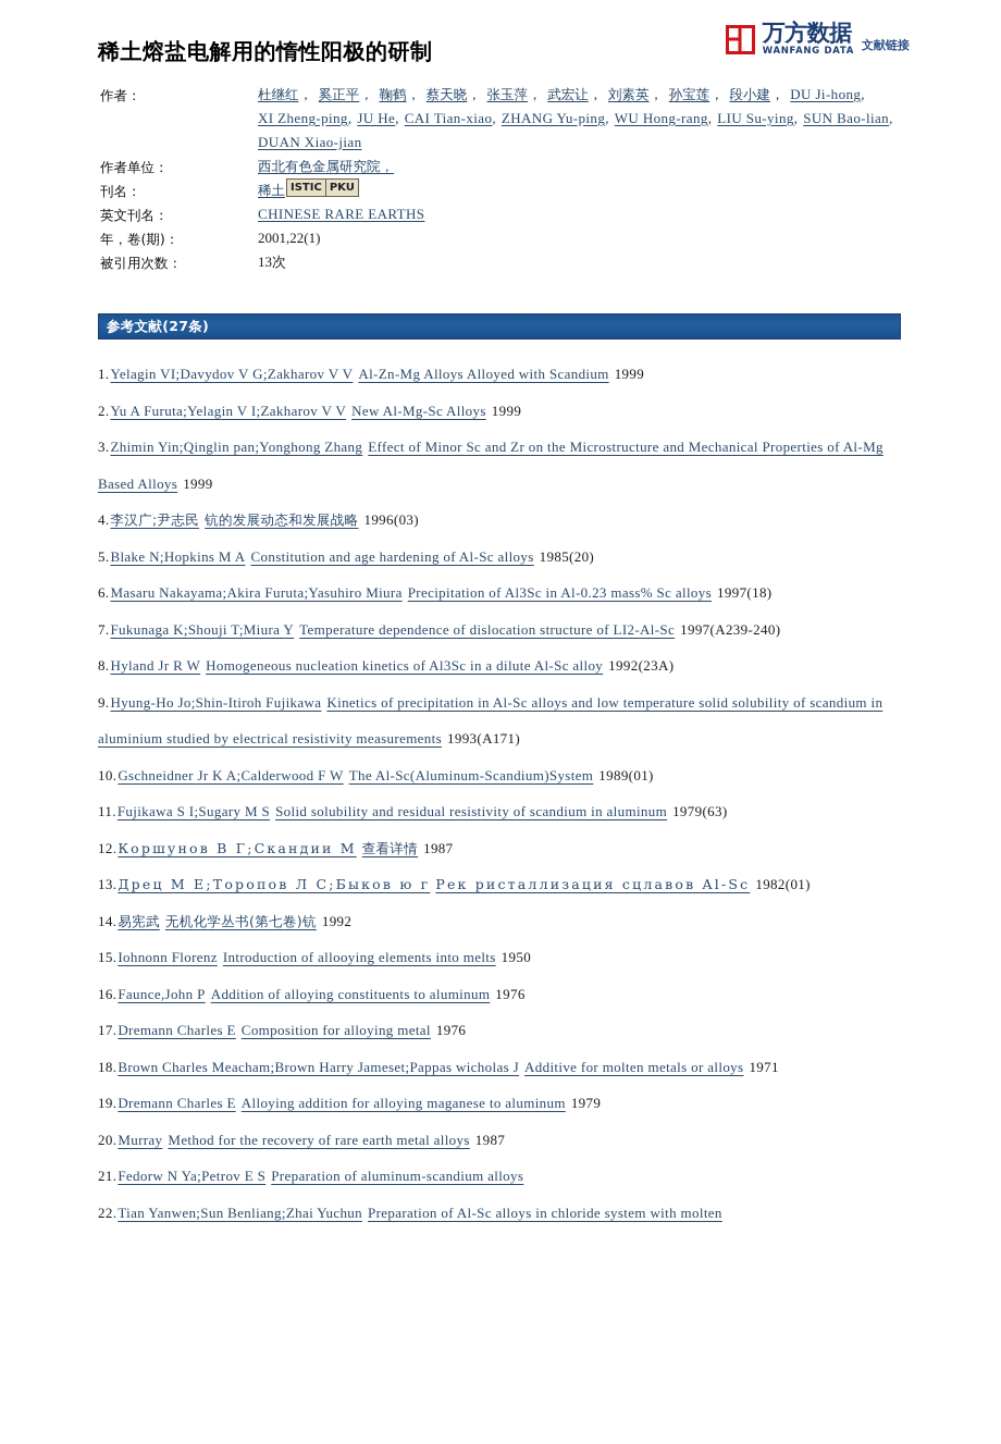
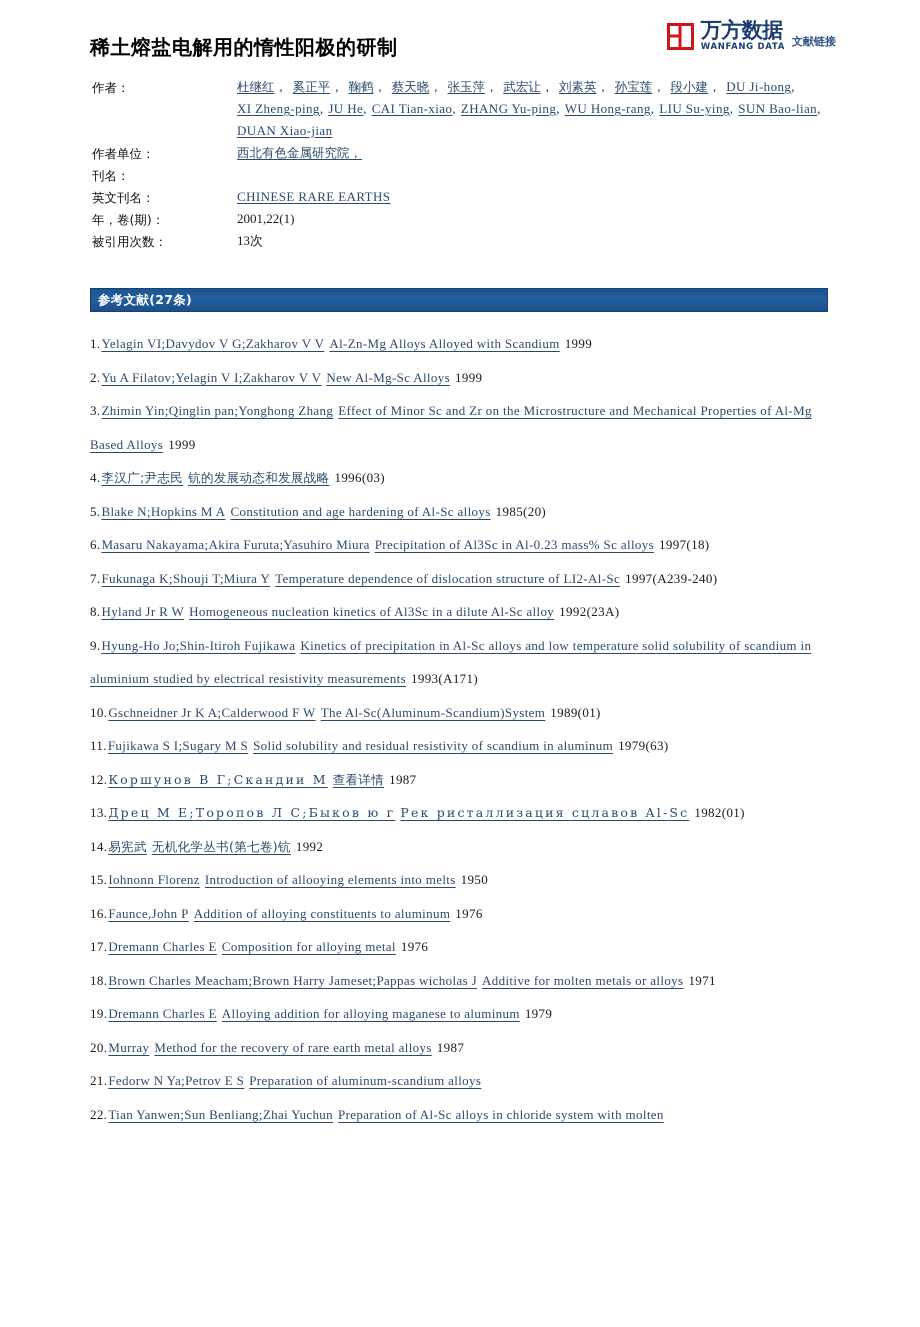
  万方数据
  WANFANG DATA
  文献链接
  稀土熔盐电解用的惰性阳极的研制
  作者：
  杜继红， 奚正平， 鞠鹤， 蔡天晓， 张玉萍， 武宏让， 刘素英， 孙宝莲， 段小建， DU Ji-hong, XI Zheng-ping, JU He, CAI Tian-xiao, ZHANG Yu-ping, WU Hong-rang, LIU Su-ying, SUN Bao-lian, DUAN Xiao-jian
  作者单位：
  西北有色金属研究院，
  刊名：
- 稀土
- ISTIC
- PKU
  英文刊名：
  CHINESE RARE EARTHS
  年，卷(期)：
  2001,22(1)
  被引用次数：
  13次
  参考文献(27条)
  1.Yelagin VI;Davydov V G;Zakharov V V Al-Zn-Mg Alloys Alloyed with Scandium 1999
- 2.Yu A Furuta;Yelagin V I;Zakharov V V New Al-Mg-Sc Alloys 1999
+ 2.Yu A Filatov;Yelagin V I;Zakharov V V New Al-Mg-Sc Alloys 1999
  3.Zhimin Yin;Qinglin pan;Yonghong Zhang Effect of Minor Sc and Zr on the Microstructure and Mechanical Properties of Al-Mg Based Alloys 1999
  4.李汉广;尹志民 钪的发展动态和发展战略 1996(03)
  5.Blake N;Hopkins M A Constitution and age hardening of Al-Sc alloys 1985(20)
  6.Masaru Nakayama;Akira Furuta;Yasuhiro Miura Precipitation of Al3Sc in Al-0.23 mass% Sc alloys 1997(18)
  7.Fukunaga K;Shouji T;Miura Y Temperature dependence of dislocation structure of LI2-Al-Sc 1997(A239-240)
  8.Hyland Jr R W Homogeneous nucleation kinetics of Al3Sc in a dilute Al-Sc alloy 1992(23A)
  9.Hyung-Ho Jo;Shin-Itiroh Fujikawa Kinetics of precipitation in Al-Sc alloys and low temperature solid solubility of scandium in aluminium studied by electrical resistivity measurements 1993(A171)
  10.Gschneidner Jr K A;Calderwood F W The Al-Sc(Aluminum-Scandium)System 1989(01)
  11.Fujikawa S I;Sugary M S Solid solubility and residual resistivity of scandium in aluminum 1979(63)
  12.Коршунов В Г;Скандии М 查看详情 1987
  13.Дрец М Е;Торопов Л С;Быков ю г Рек ристаллизация сцлавов Al-Sc 1982(01)
  14.易宪武 无机化学丛书(第七卷)钪 1992
  15.Iohnonn Florenz Introduction of allooying elements into melts 1950
  16.Faunce,John P Addition of alloying constituents to aluminum 1976
  17.Dremann Charles E Composition for alloying metal 1976
  18.Brown Charles Meacham;Brown Harry Jameset;Pappas wicholas J Additive for molten metals or alloys 1971
  19.Dremann Charles E Alloying addition for alloying maganese to aluminum 1979
  20.Murray Method for the recovery of rare earth metal alloys 1987
  21.Fedorw N Ya;Petrov E S Preparation of aluminum-scandium alloys
  22.Tian Yanwen;Sun Benliang;Zhai Yuchun Preparation of Al-Sc alloys in chloride system with molten
